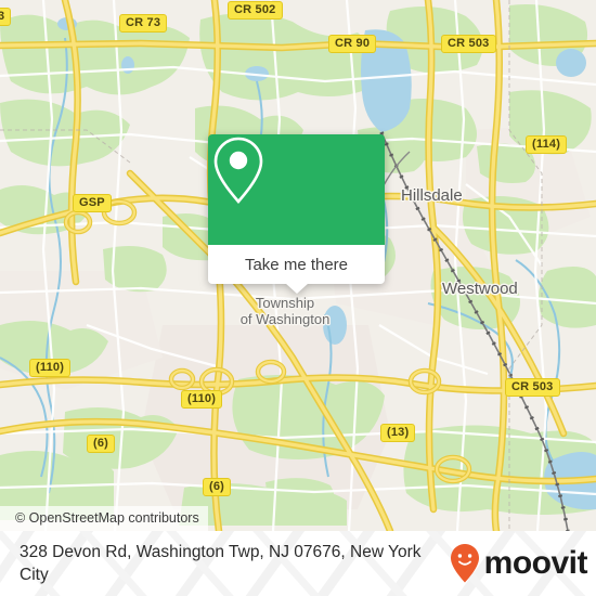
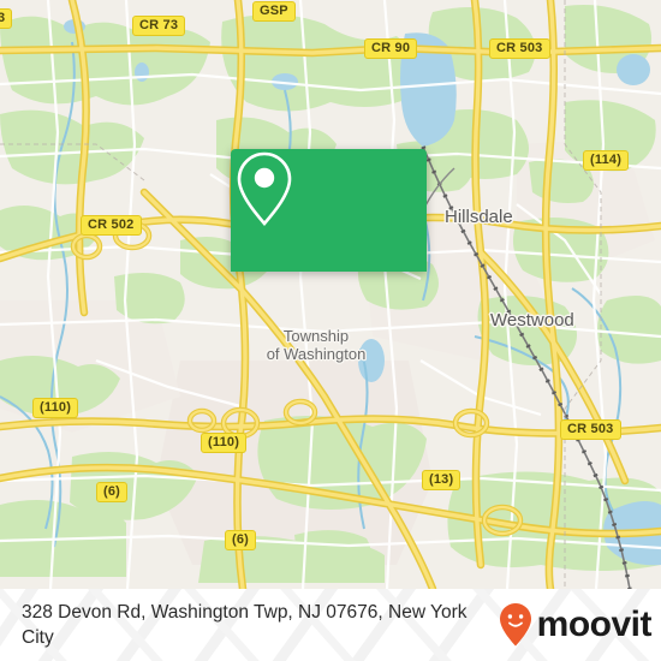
  Hillsdale
  Westwood
  Township
  of Washington
  3
  CR 73
- CR 502
+ GSP
  CR 90
  CR 503
  (114)
- GSP
+ CR 502
  (110)
  CR 503
  (110)
  (13)
  (6)
  (6)
- Take me there
- © OpenStreetMap contributors
  328 Devon Rd, Washington Twp, NJ 07676, New York City
  moovit
